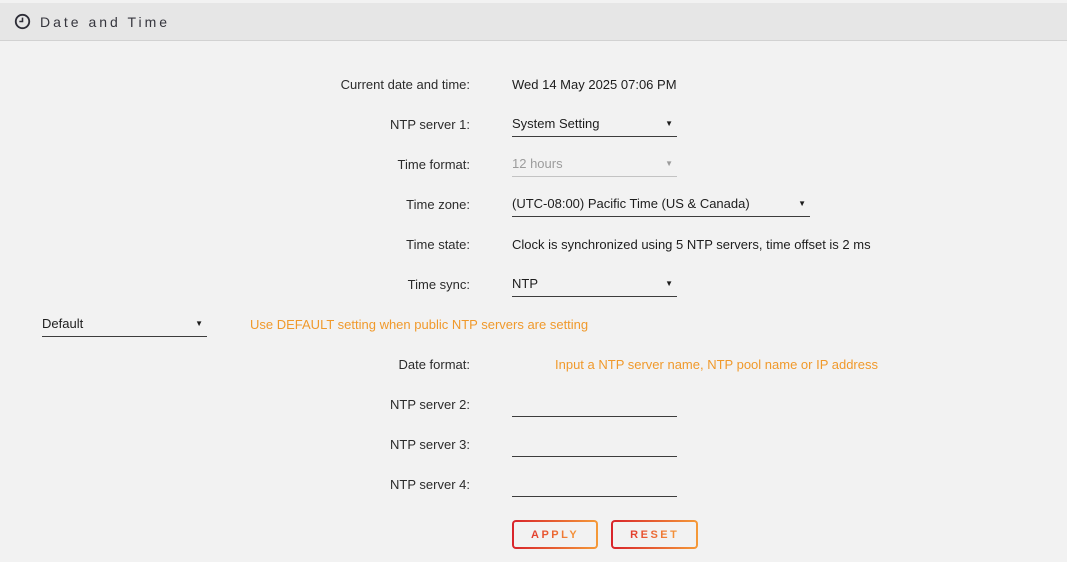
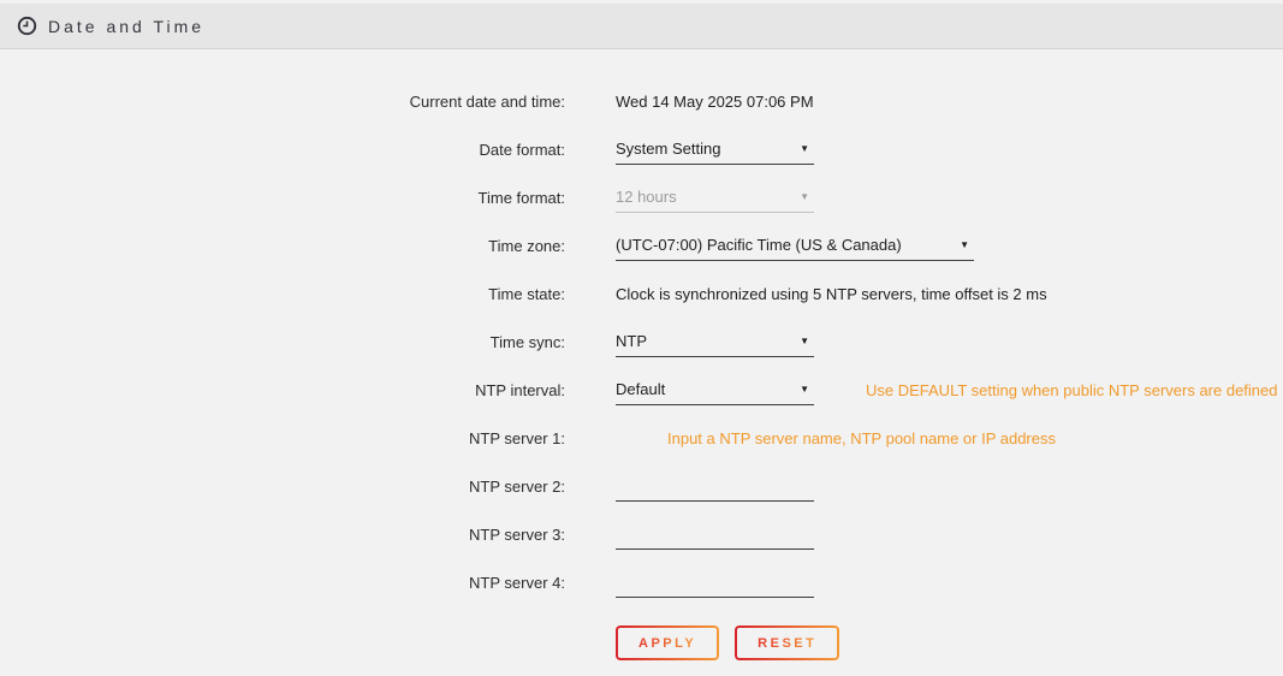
  Date and Time
  Current date and time:
  Wed 14 May 2025 07:06 PM
- NTP server 1:
+ Date format:
  System Setting
  ▼
  Time format:
  12 hours
  ▼
  Time zone:
- (UTC-08:00) Pacific Time (US & Canada)
+ (UTC-07:00) Pacific Time (US & Canada)
  ▼
  Time state:
  Clock is synchronized using 5 NTP servers, time offset is 2 ms
  Time sync:
  NTP
  ▼
+ NTP interval:
  Default
  ▼
- Use DEFAULT setting when public NTP servers are setting
+ Use DEFAULT setting when public NTP servers are defined
- Date format:
+ NTP server 1:
  Input a NTP server name, NTP pool name or IP address
  NTP server 2:
  NTP server 3:
  NTP server 4:
  APPLY
  RESET
